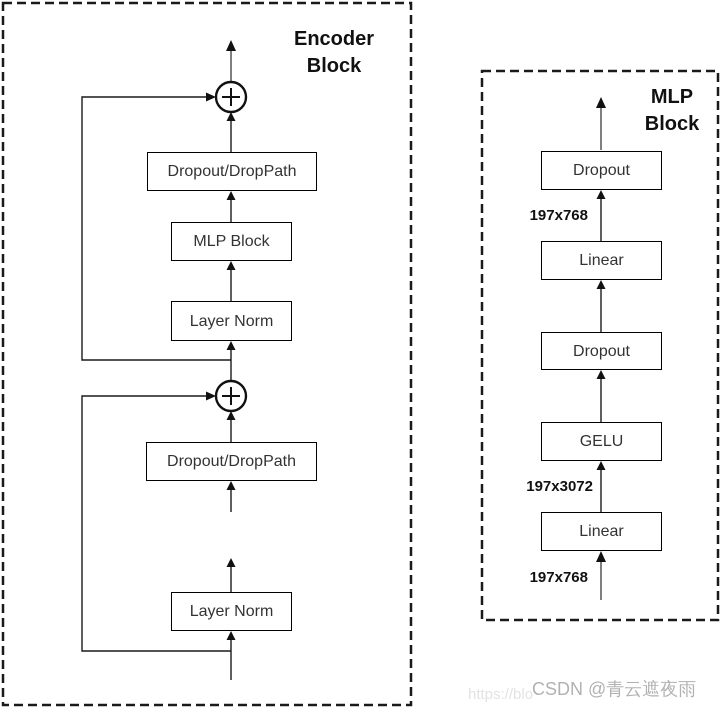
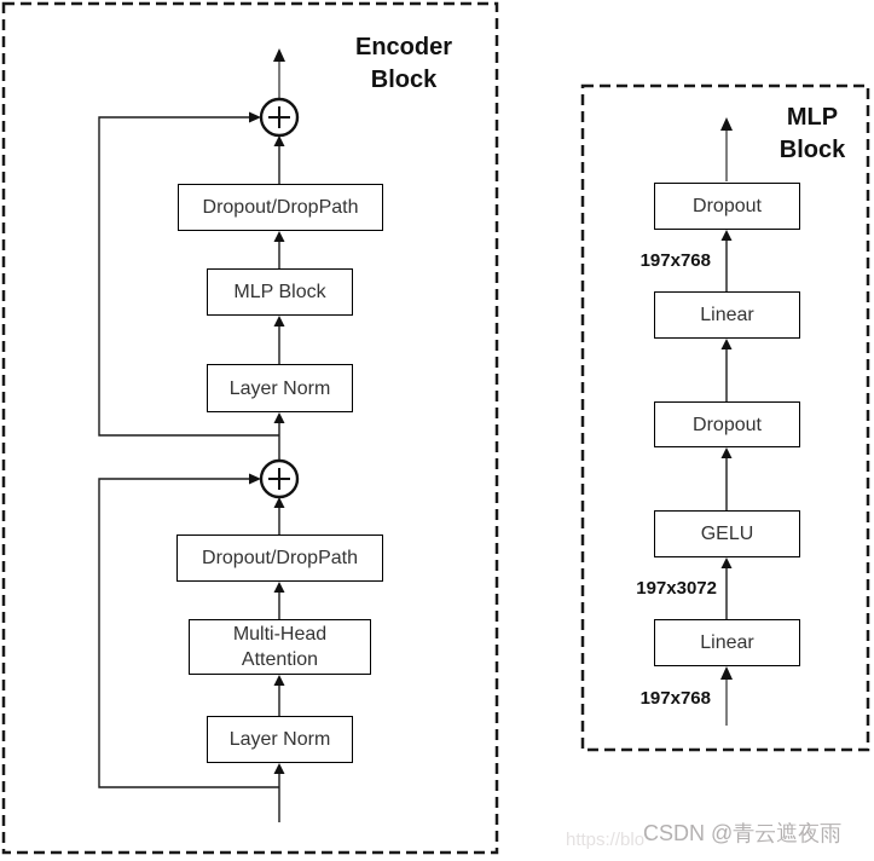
  Encoder Block
  MLP Block
  Dropout/DropPath
  MLP Block
  Layer Norm
  Dropout/DropPath
+ Multi-Head Attention
  Layer Norm
  Dropout
  Linear
  Dropout
  GELU
  Linear
  197x768
  197x3072
  197x768
  https://blo
  CSDN @青云遮夜雨
